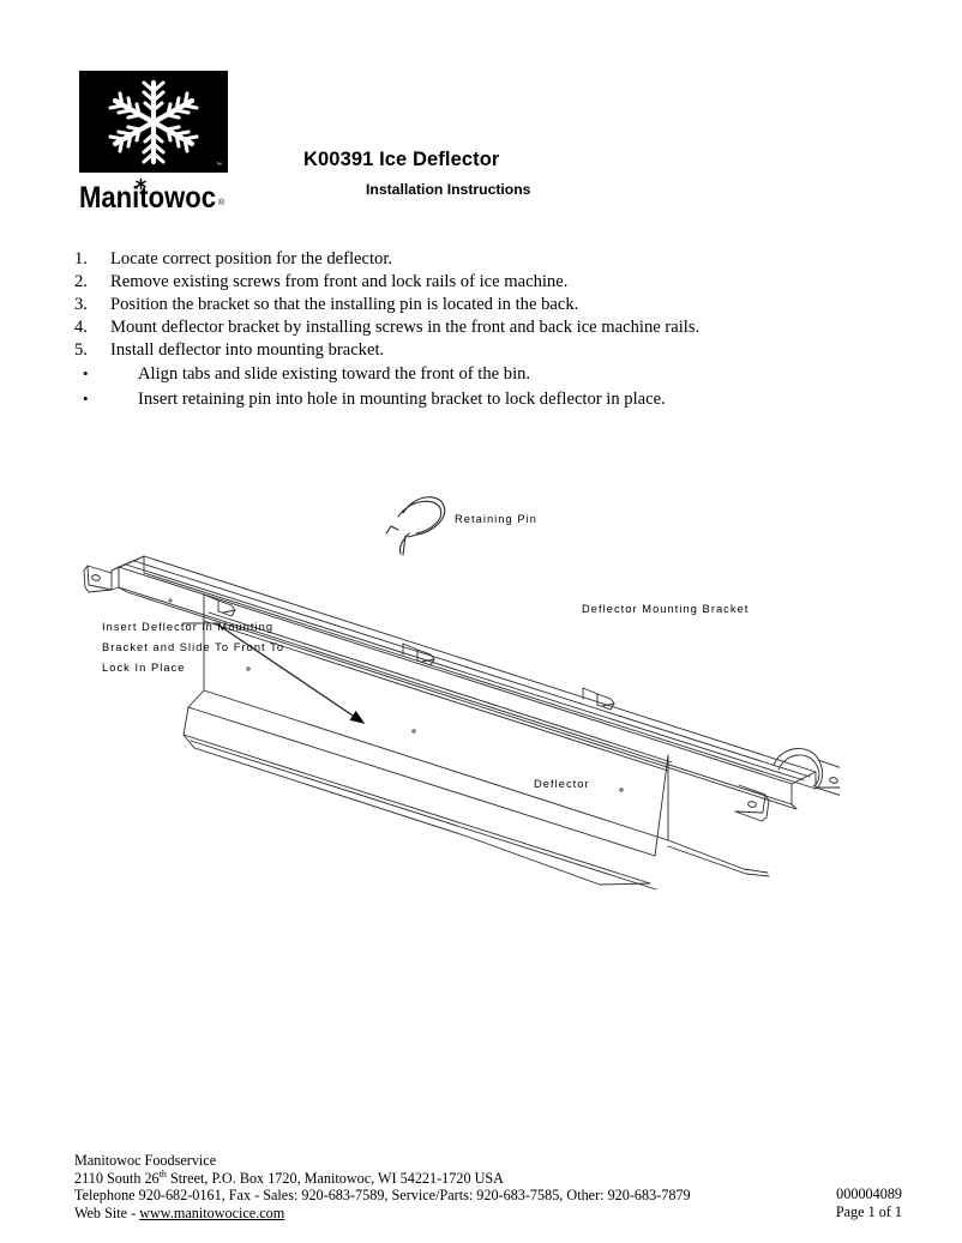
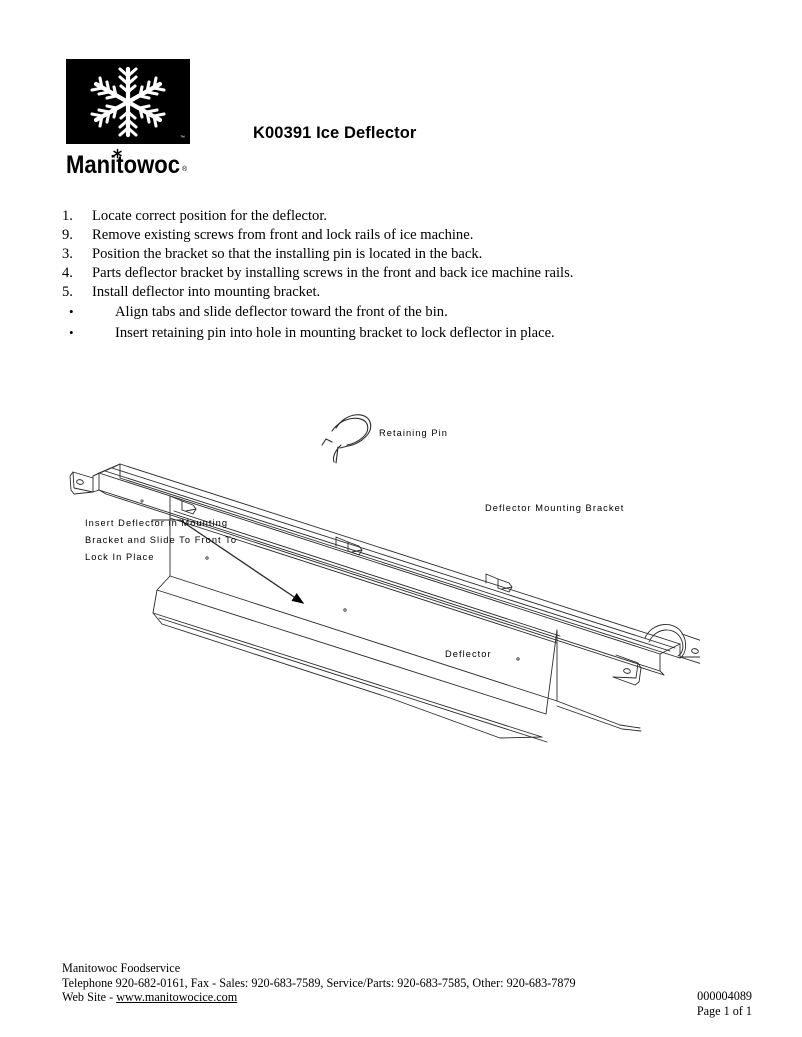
  Manitowoc
  K00391 Ice Deflector
- Installation Instructions
  1.
  Locate correct position for the deflector.
- 2.
+ 9.
  Remove existing screws from front and lock rails of ice machine.
  3.
  Position the bracket so that the installing pin is located in the back.
  4.
- Mount deflector bracket by installing screws in the front and back ice machine rails.
+ Parts deflector bracket by installing screws in the front and back ice machine rails.
  5.
  Install deflector into mounting bracket.
  •
- Align tabs and slide existing toward the front of the bin.
+ Align tabs and slide deflector toward the front of the bin.
  •
  Insert retaining pin into hole in mounting bracket to lock deflector in place.
  Retaining Pin
  Deflector Mounting Bracket
  Deflector
  Insert Deflector in Mounting
  Bracket and Slide To Front To
  Lock In Place
  Manitowoc Foodservice
- 2110 South 26th Street, P.O. Box 1720, Manitowoc, WI 54221-1720 USA
  Telephone 920-682-0161, Fax - Sales: 920-683-7589, Service/Parts: 920-683-7585, Other: 920-683-7879
  Web Site - www.manitowocice.com
  000004089
  Page 1 of 1
